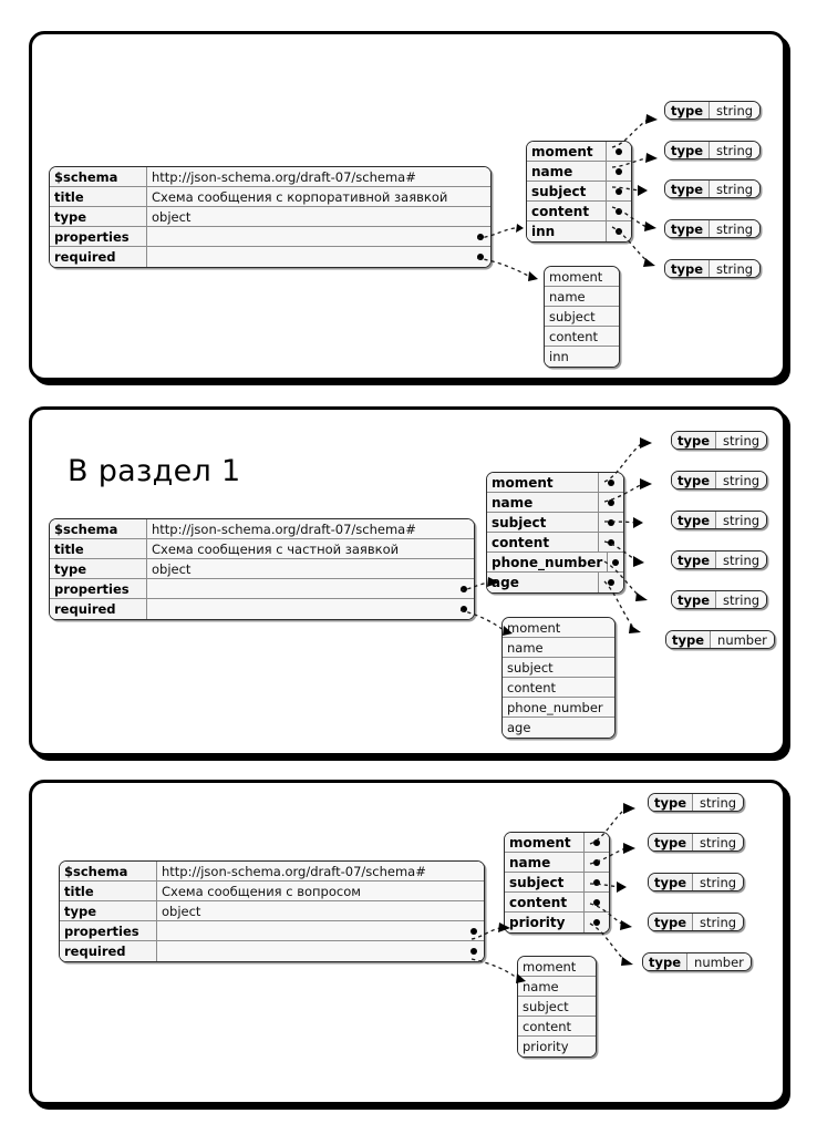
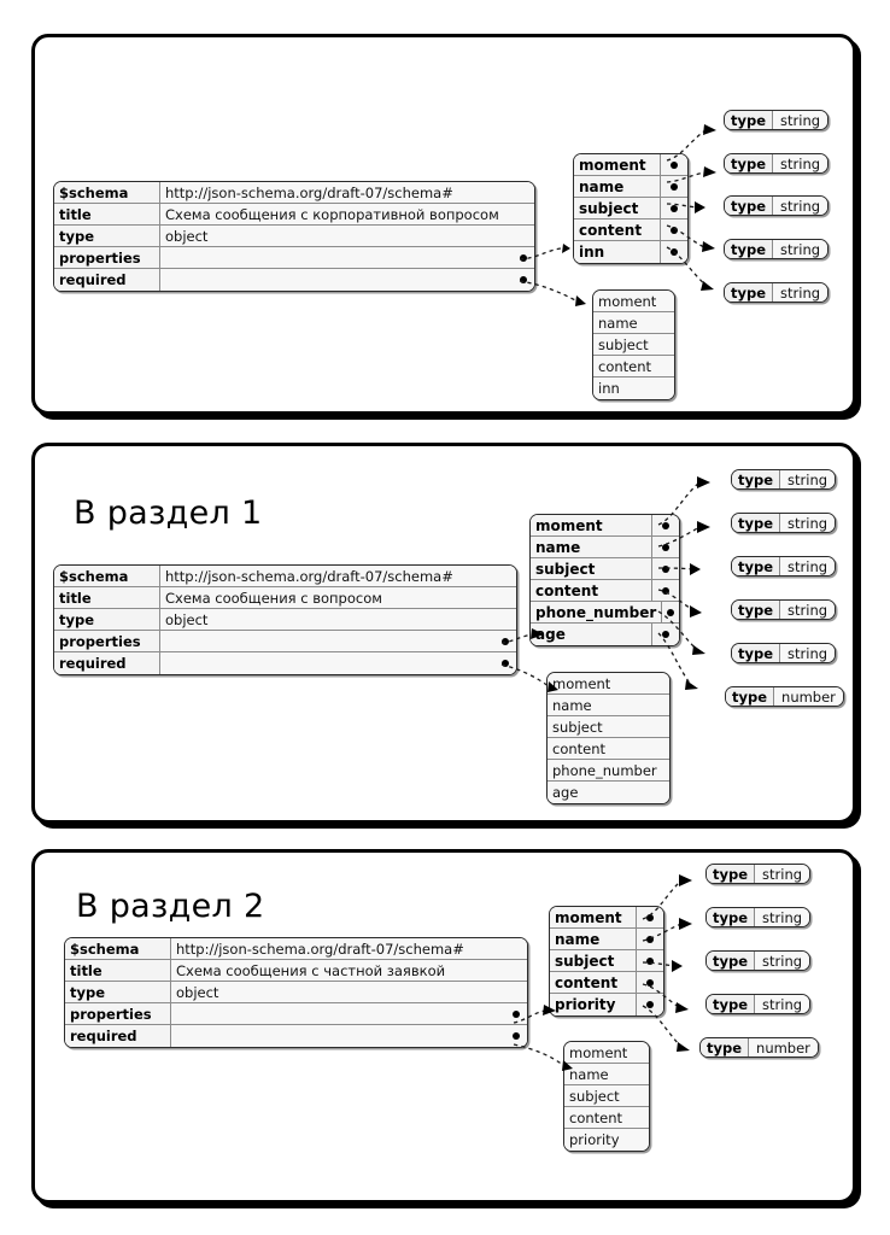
  $schema
  http://json-schema.org/draft-07/schema#
  title
- Схема сообщения с корпоративной заявкой
+ Схема сообщения с корпоративной вопросом
  type
  object
  properties
  required
  moment
  name
  subject
  content
  inn
  moment
  name
  subject
  content
  inn
  type
  string
  type
  string
  type
  string
  type
  string
  type
  string
  В раздел 1
  $schema
  http://json-schema.org/draft-07/schema#
  title
- Схема сообщения с частной заявкой
+ Схема сообщения с вопросом
  type
  object
  properties
  required
  moment
  name
  subject
  content
  phone_number
  moment
  name
  subject
  content
  phone_number
  age
  type
  string
  type
  string
  type
  string
  type
  string
  type
  string
  type
  number
+ В раздел 2
  $schema
  http://json-schema.org/draft-07/schema#
  title
- Схема сообщения с вопросом
+ Схема сообщения с частной заявкой
  type
  object
  properties
  required
  moment
  name
  subject
  content
  priority
  moment
  name
  subject
  content
  priority
  type
  string
  type
  string
  type
  string
  type
  string
  type
  number
